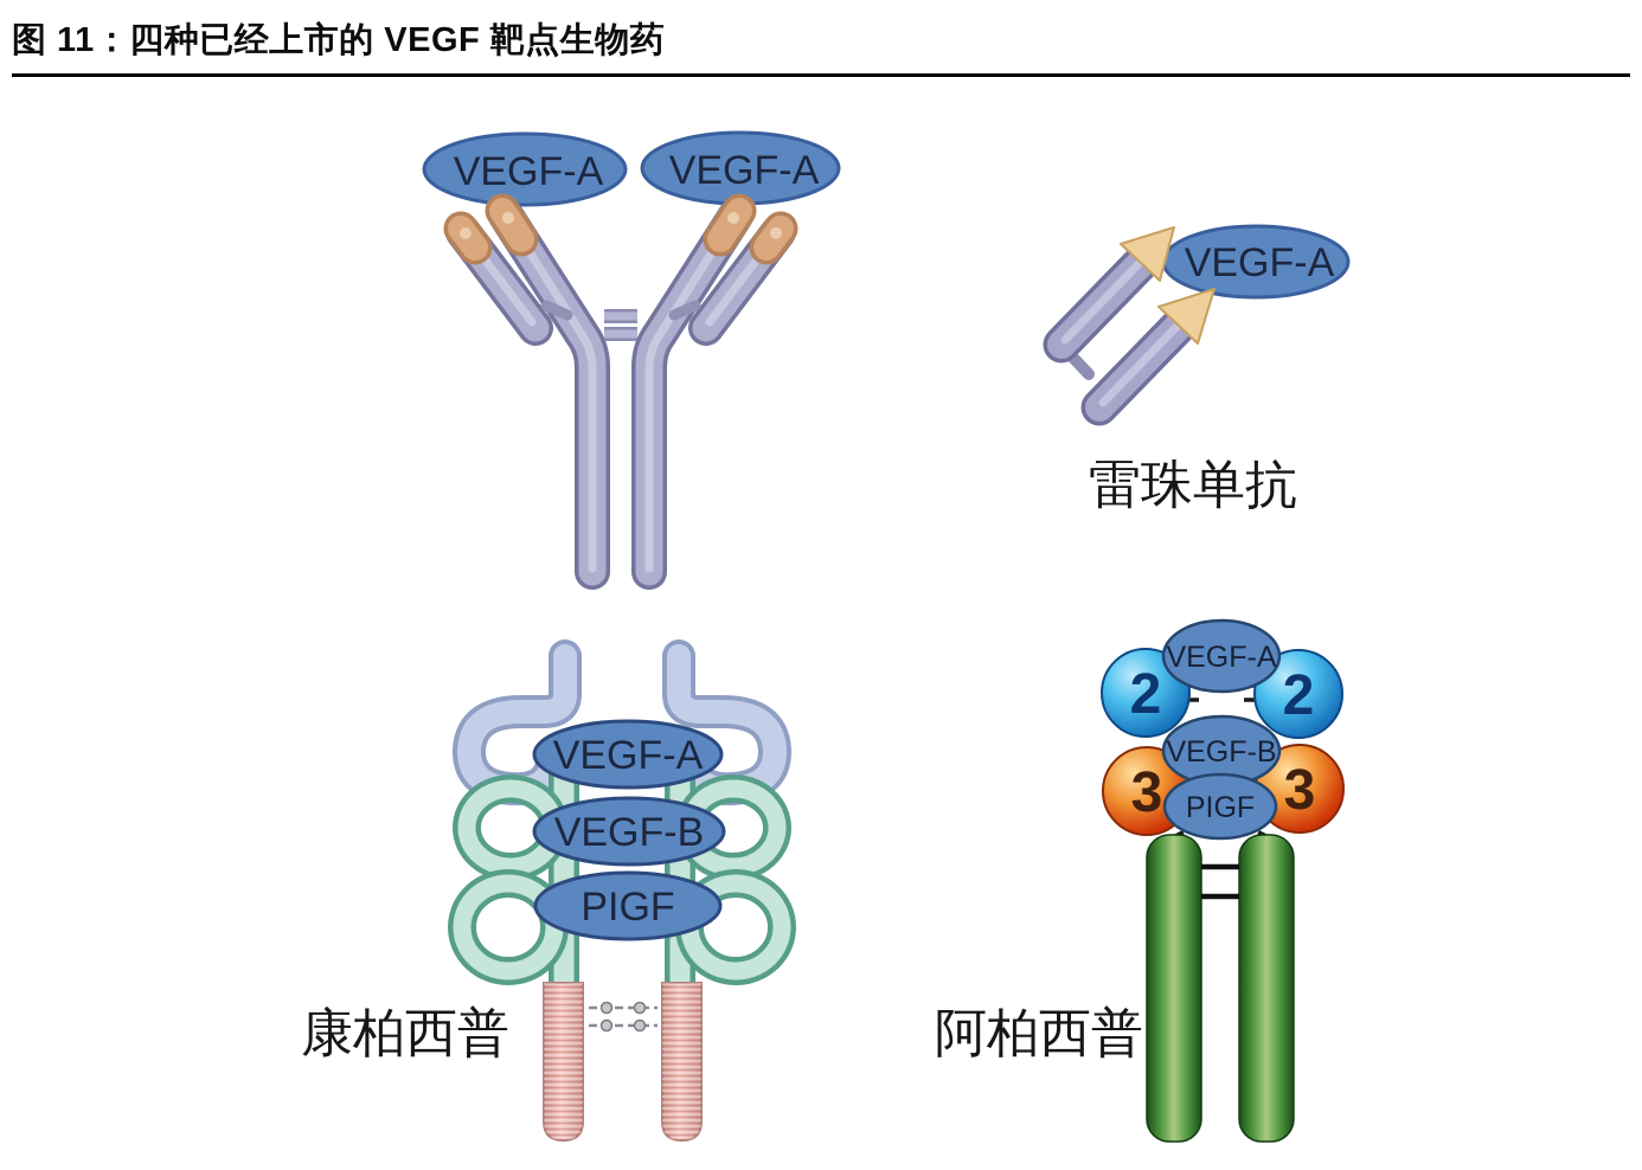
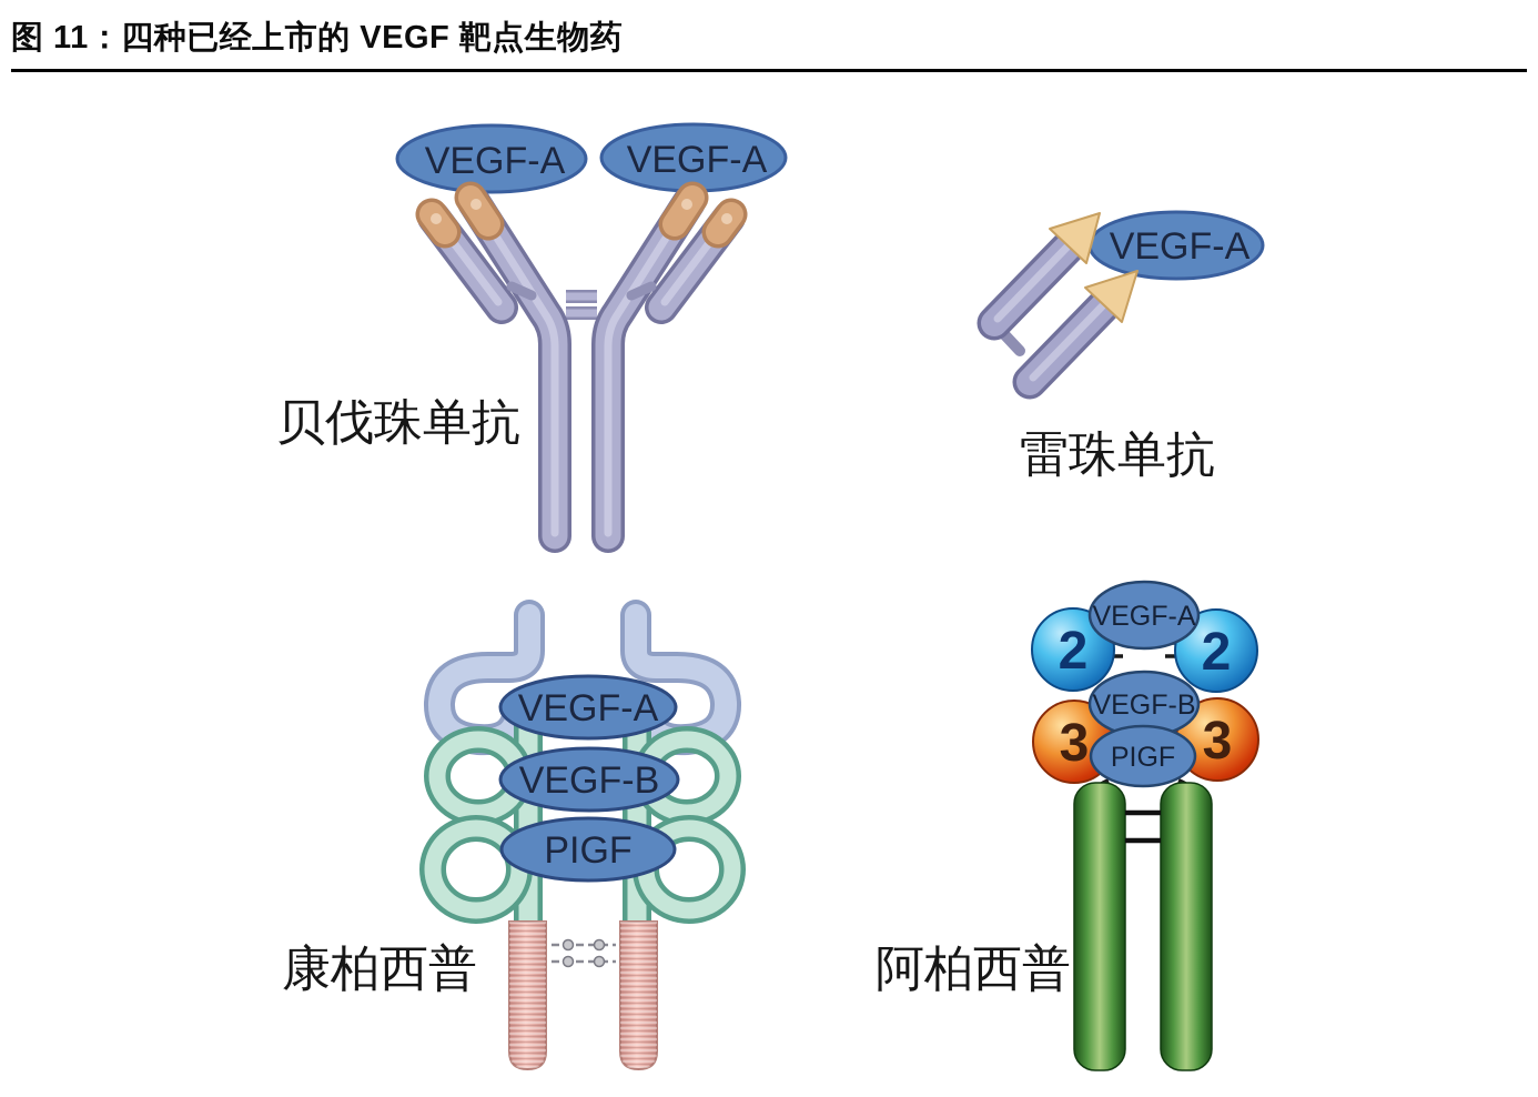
  图 11：四种已经上市的 VEGF 靶点生物药
  VEGF-A
  VEGF-A
  VEGF-A
  VEGF-A
  VEGF-B
  PIGF
  2
  2
  3
  3
  VEGF-A
  VEGF-B
  PIGF
+ 贝伐珠单抗
  雷珠单抗
  康柏西普
  阿柏西普
